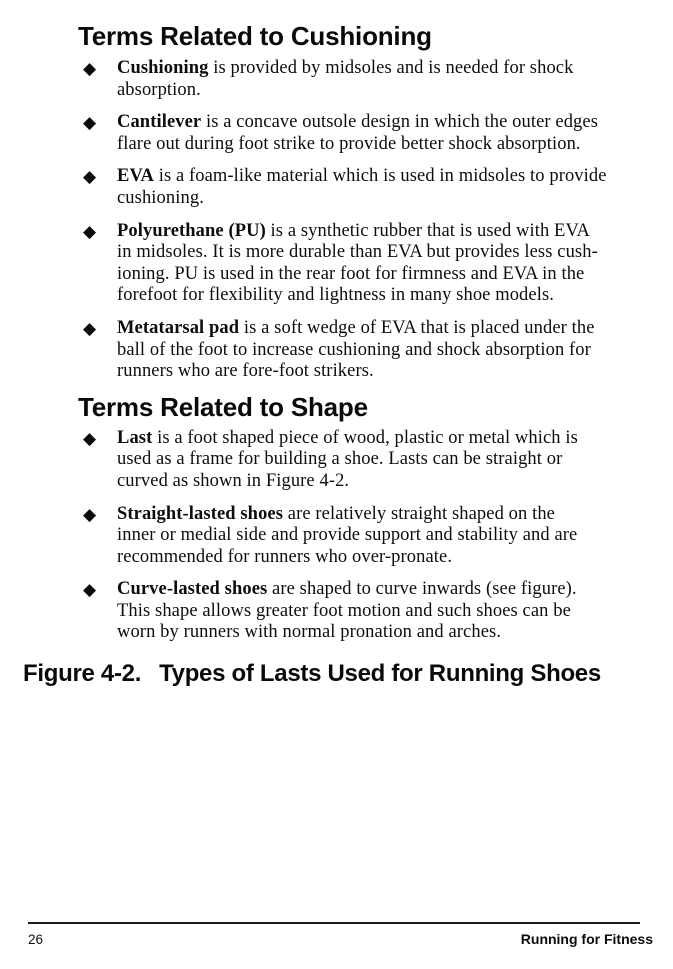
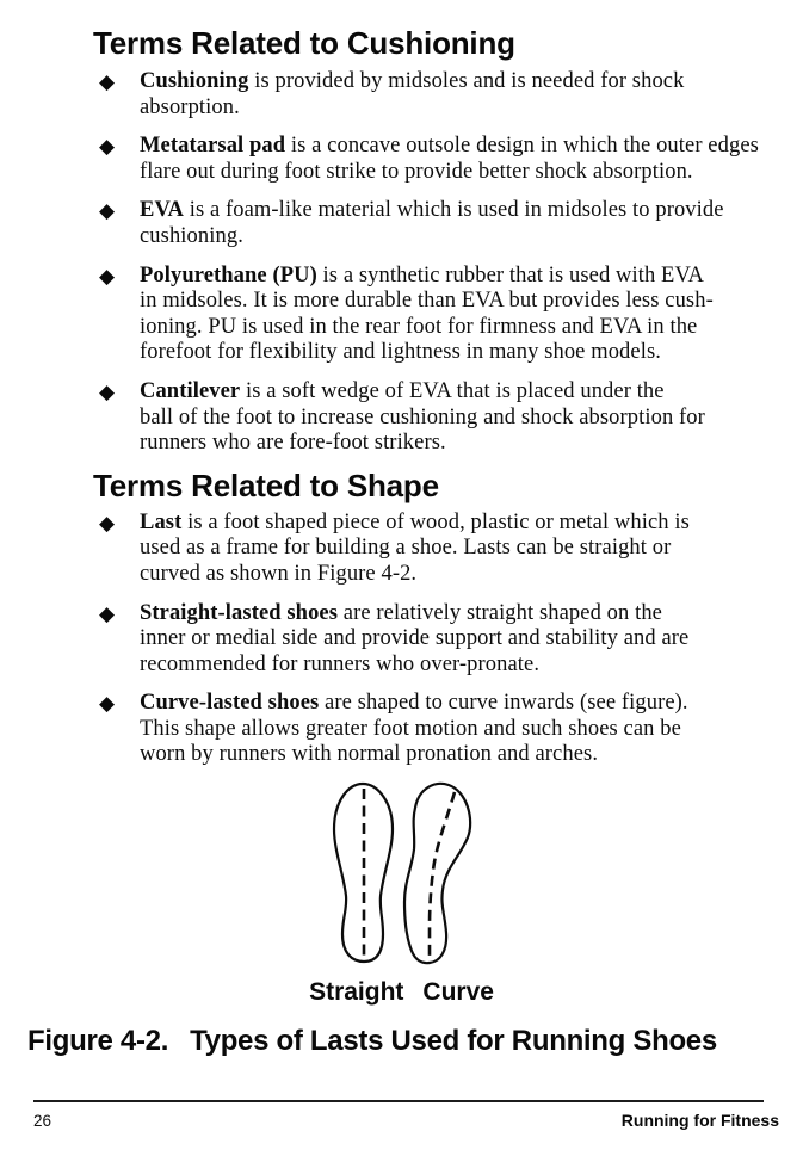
  Terms Related to Cushioning
  ◆
  Cushioning is provided by midsoles and is needed for shock
  absorption.
  ◆
- Cantilever is a concave outsole design in which the outer edges
+ Metatarsal pad is a concave outsole design in which the outer edges
  flare out during foot strike to provide better shock absorption.
  ◆
  EVA is a foam-like material which is used in midsoles to provide
  cushioning.
  ◆
  Polyurethane (PU) is a synthetic rubber that is used with EVA
  in midsoles. It is more durable than EVA but provides less cush-
  ioning. PU is used in the rear foot for firmness and EVA in the
  forefoot for flexibility and lightness in many shoe models.
  ◆
- Metatarsal pad is a soft wedge of EVA that is placed under the
+ Cantilever is a soft wedge of EVA that is placed under the
  ball of the foot to increase cushioning and shock absorption for
  runners who are fore-foot strikers.
  Terms Related to Shape
  ◆
  Last is a foot shaped piece of wood, plastic or metal which is
  used as a frame for building a shoe. Lasts can be straight or
  curved as shown in Figure 4-2.
  ◆
  Straight-lasted shoes are relatively straight shaped on the
  inner or medial side and provide support and stability and are
  recommended for runners who over-pronate.
  ◆
  Curve-lasted shoes are shaped to curve inwards (see figure).
  This shape allows greater foot motion and such shoes can be
  worn by runners with normal pronation and arches.
+ Straight
+ Curve
  Figure 4-2.
  Types of Lasts Used for Running Shoes
  26
  Running for Fitness
